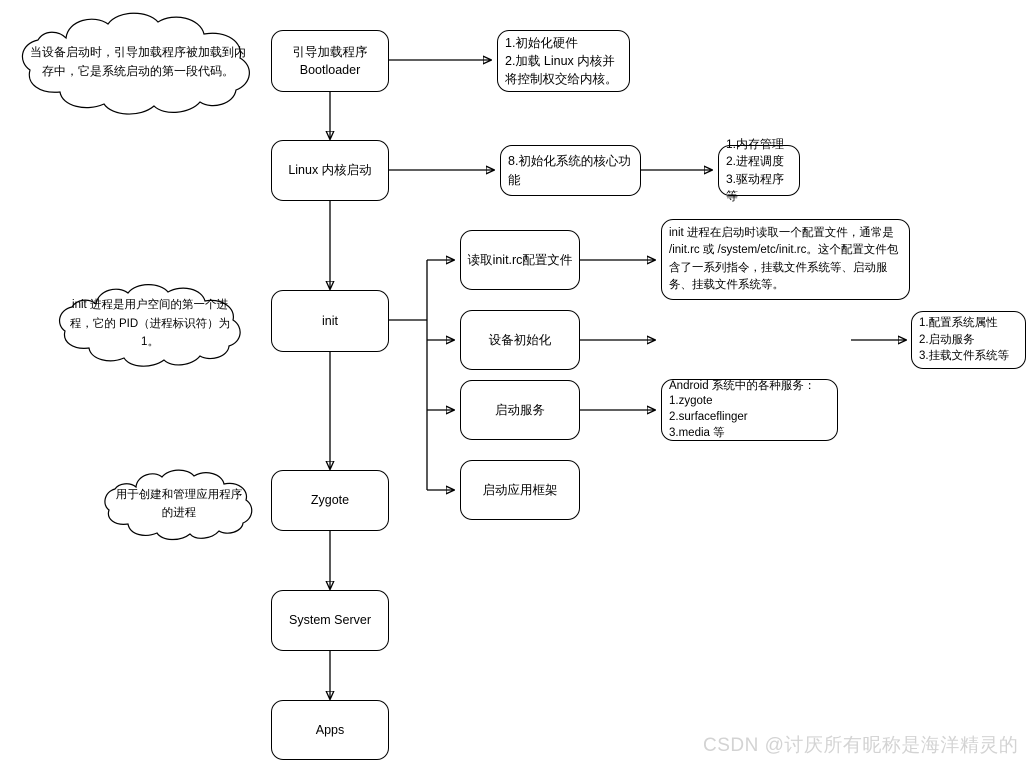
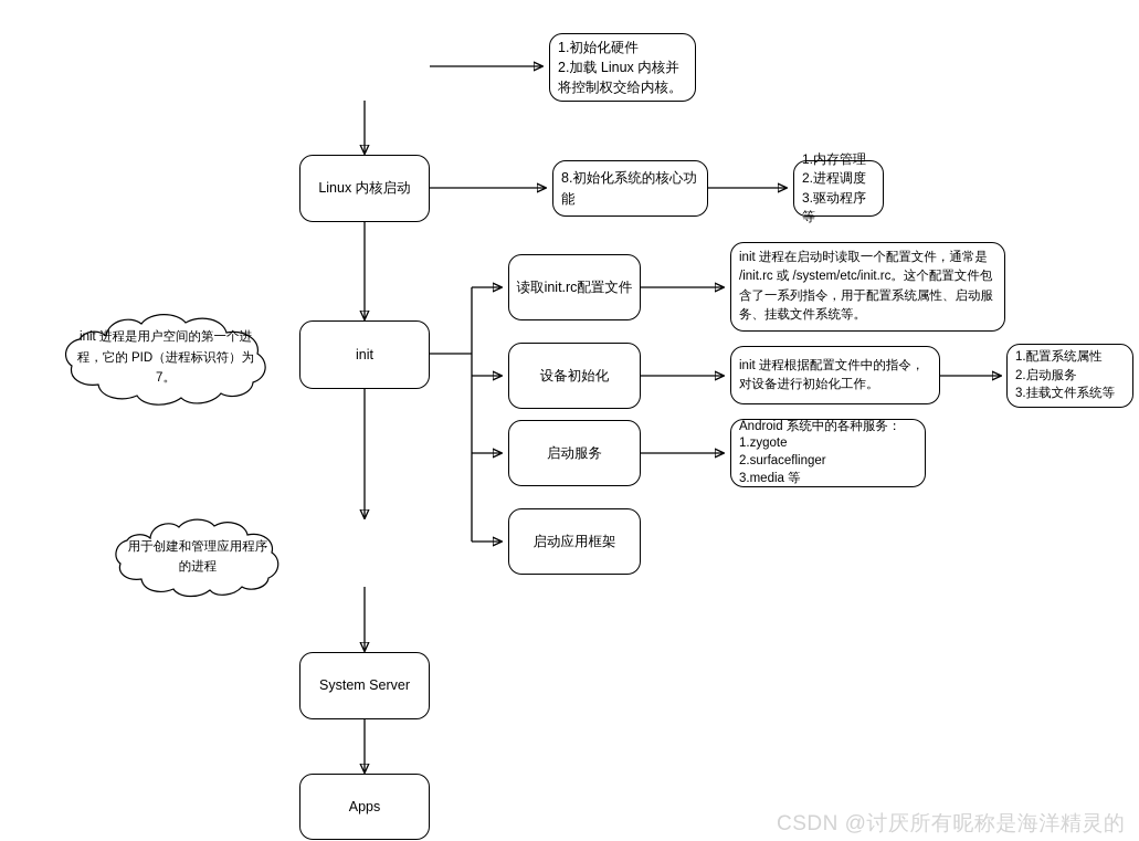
- 当设备启动时，引导加载程序被加载到内存中，它是系统启动的第一段代码。
- init 进程是用户空间的第一个进程，它的 PID（进程标识符）为 1。
+ init 进程是用户空间的第一个进程，它的 PID（进程标识符）为 7。
  用于创建和管理应用程序的进程
- 引导加载程序
- Bootloader
  1.初始化硬件
  2.加载 Linux 内核并将控制权交给内核。
  Linux 内核启动
  8.初始化系统的核心功能
  1.内存管理
  2.进程调度
  3.驱动程序等
  init
  读取init.rc配置文件
- init 进程在启动时读取一个配置文件，通常是 /init.rc 或 /system/etc/init.rc。这个配置文件包含了一系列指令，挂载文件系统等、启动服务、挂载文件系统等。
+ init 进程在启动时读取一个配置文件，通常是 /init.rc 或 /system/etc/init.rc。这个配置文件包含了一系列指令，用于配置系统属性、启动服务、挂载文件系统等。
  设备初始化
+ init 进程根据配置文件中的指令，对设备进行初始化工作。
  1.配置系统属性
  2.启动服务
  3.挂载文件系统等
  启动服务
  Android 系统中的各种服务：
  1.zygote
  2.surfaceflinger
  3.media 等
  启动应用框架
- Zygote
  System Server
  Apps
  CSDN @讨厌所有昵称是海洋精灵的
